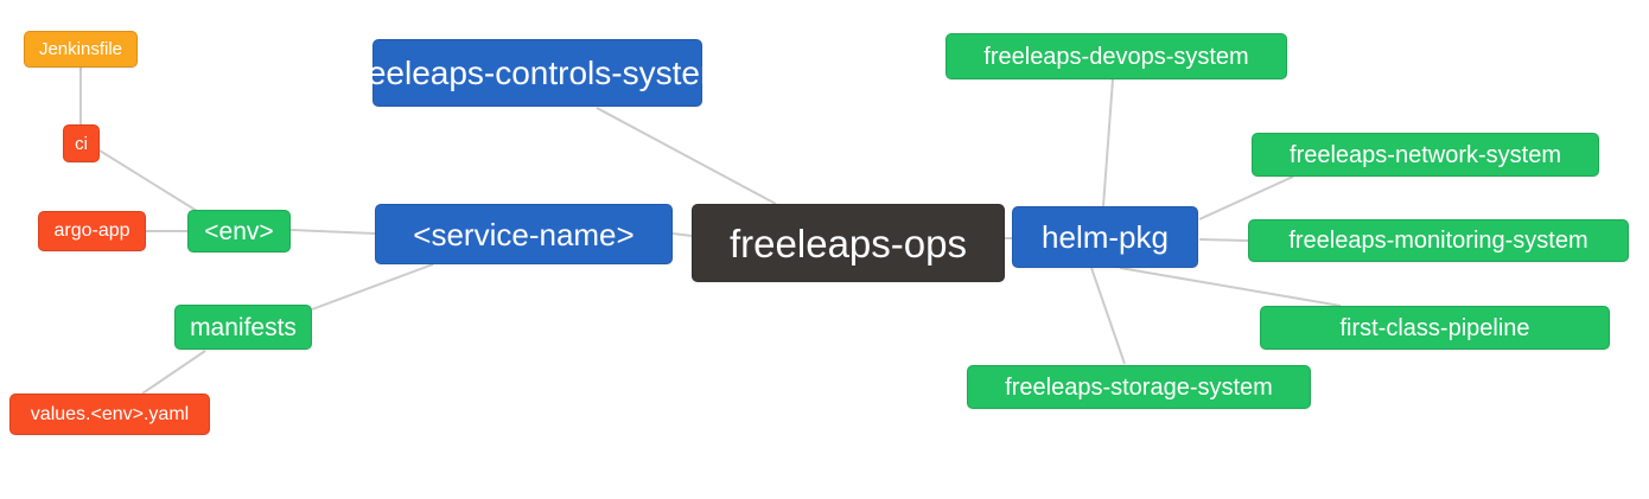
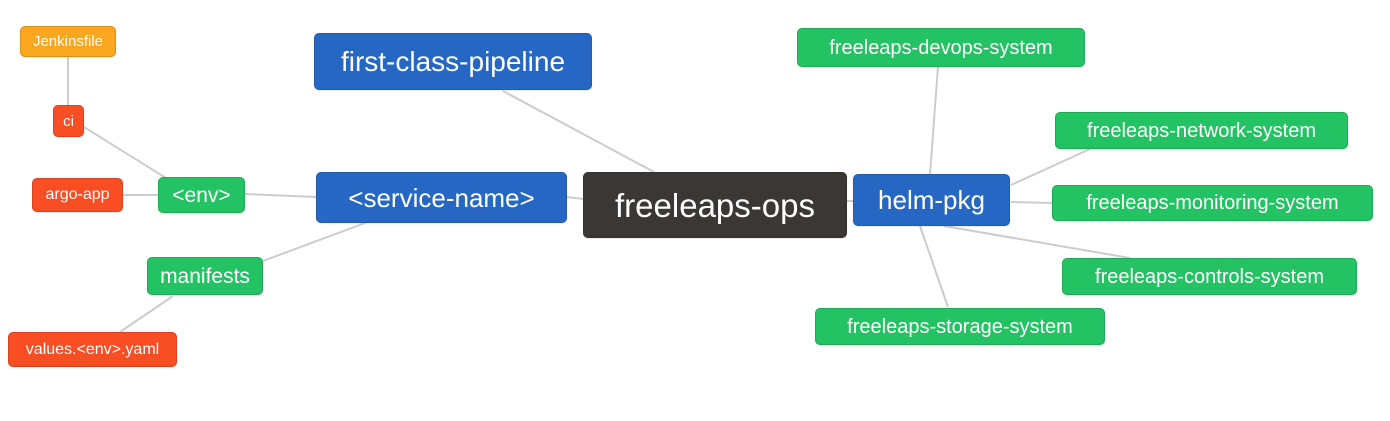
  Jenkinsfile
  ci
  argo-app
  <env>
  manifests
  values.<env>.yaml
- freeleaps-controls-system
+ first-class-pipeline
  <service-name>
  freeleaps-ops
  helm-pkg
  freeleaps-devops-system
  freeleaps-network-system
  freeleaps-monitoring-system
- first-class-pipeline
+ freeleaps-controls-system
  freeleaps-storage-system
